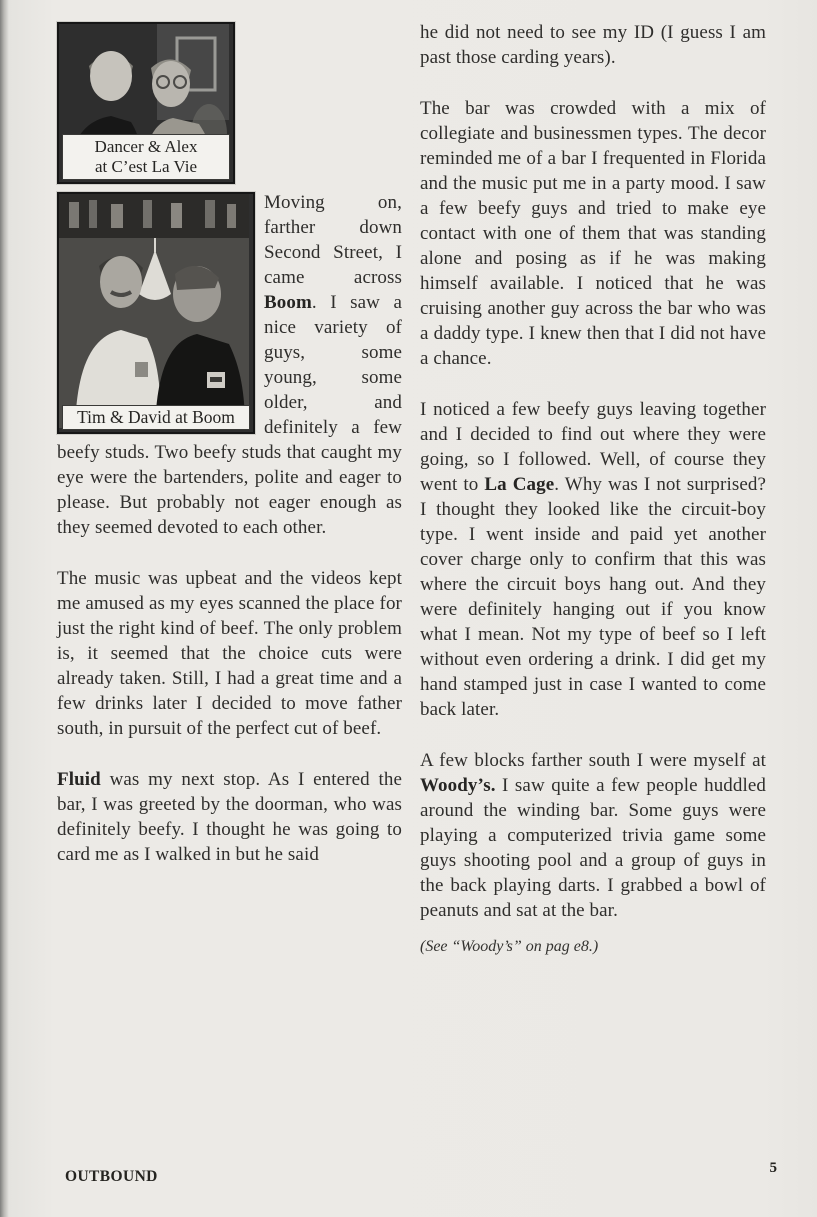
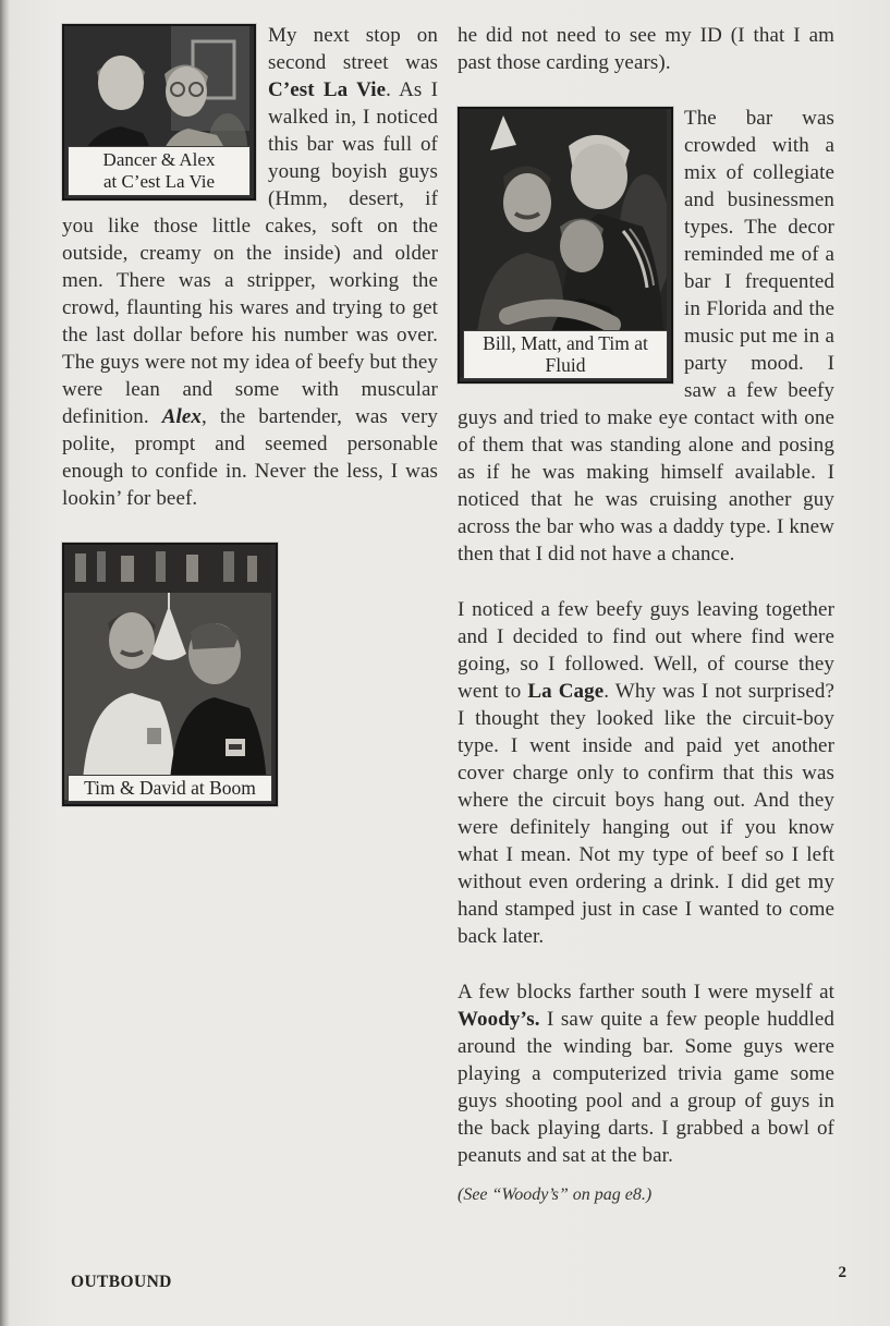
  Dancer & Alex
  at C’est La Vie
+ My next stop on second street was C’est La Vie. As I walked in, I noticed this bar was full of young boyish guys (Hmm, desert, if you like those little cakes, soft on the outside, creamy on the inside) and older men. There was a stripper, working the crowd, flaunting his wares and trying to get the last dollar before his number was over. The guys were not my idea of beefy but they were lean and some with muscular definition. Alex, the bartender, was very polite, prompt and seemed personable enough to confide in. Never the less, I was lookin’ for beef.
  Tim & David at Boom
- Moving on, farther down Second Street, I came across Boom. I saw a nice variety of guys, some young, some older, and definitely a few beefy studs. Two beefy studs that caught my eye were the bartenders, polite and eager to please. But probably not eager enough as they seemed devoted to each other.
- The music was upbeat and the videos kept me amused as my eyes scanned the place for just the right kind of beef. The only problem is, it seemed that the choice cuts were already taken. Still, I had a great time and a few drinks later I decided to move father south, in pursuit of the perfect cut of beef.
- Fluid was my next stop. As I entered the bar, I was greeted by the doorman, who was definitely beefy. I thought he was going to card me as I walked in but he said
- he did not need to see my ID (I guess I am past those carding years).
+ he did not need to see my ID (I that I am past those carding years).
+ Bill, Matt, and Tim at Fluid
  The bar was crowded with a mix of collegiate and businessmen types. The decor reminded me of a bar I frequented in Florida and the music put me in a party mood. I saw a few beefy guys and tried to make eye contact with one of them that was standing alone and posing as if he was making himself available. I noticed that he was cruising another guy across the bar who was a daddy type. I knew then that I did not have a chance.
- I noticed a few beefy guys leaving together and I decided to find out where they were going, so I followed. Well, of course they went to La Cage. Why was I not surprised? I thought they looked like the circuit-boy type. I went inside and paid yet another cover charge only to confirm that this was where the circuit boys hang out. And they were definitely hanging out if you know what I mean. Not my type of beef so I left without even ordering a drink. I did get my hand stamped just in case I wanted to come back later.
+ I noticed a few beefy guys leaving together and I decided to find out where find were going, so I followed. Well, of course they went to La Cage. Why was I not surprised? I thought they looked like the circuit-boy type. I went inside and paid yet another cover charge only to confirm that this was where the circuit boys hang out. And they were definitely hanging out if you know what I mean. Not my type of beef so I left without even ordering a drink. I did get my hand stamped just in case I wanted to come back later.
  A few blocks farther south I were myself at Woody’s. I saw quite a few people huddled around the winding bar. Some guys were playing a computerized trivia game some guys shooting pool and a group of guys in the back playing darts. I grabbed a bowl of peanuts and sat at the bar.
  (See “Woody’s” on pag e8.)
  OUTBOUND
- 5
+ 2
